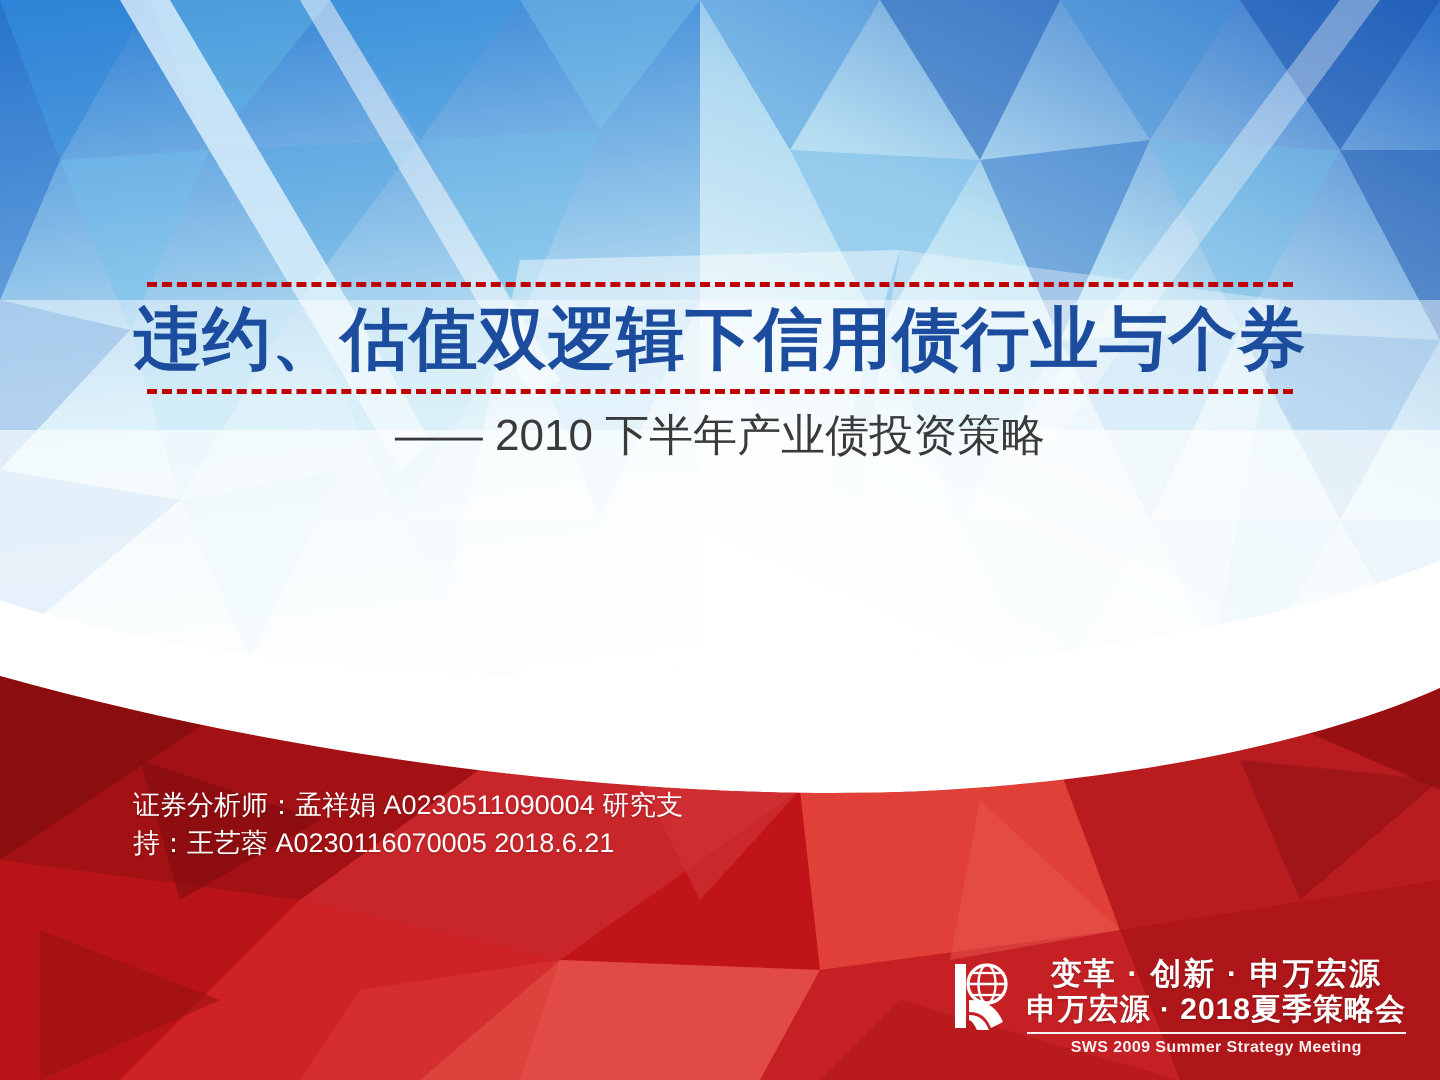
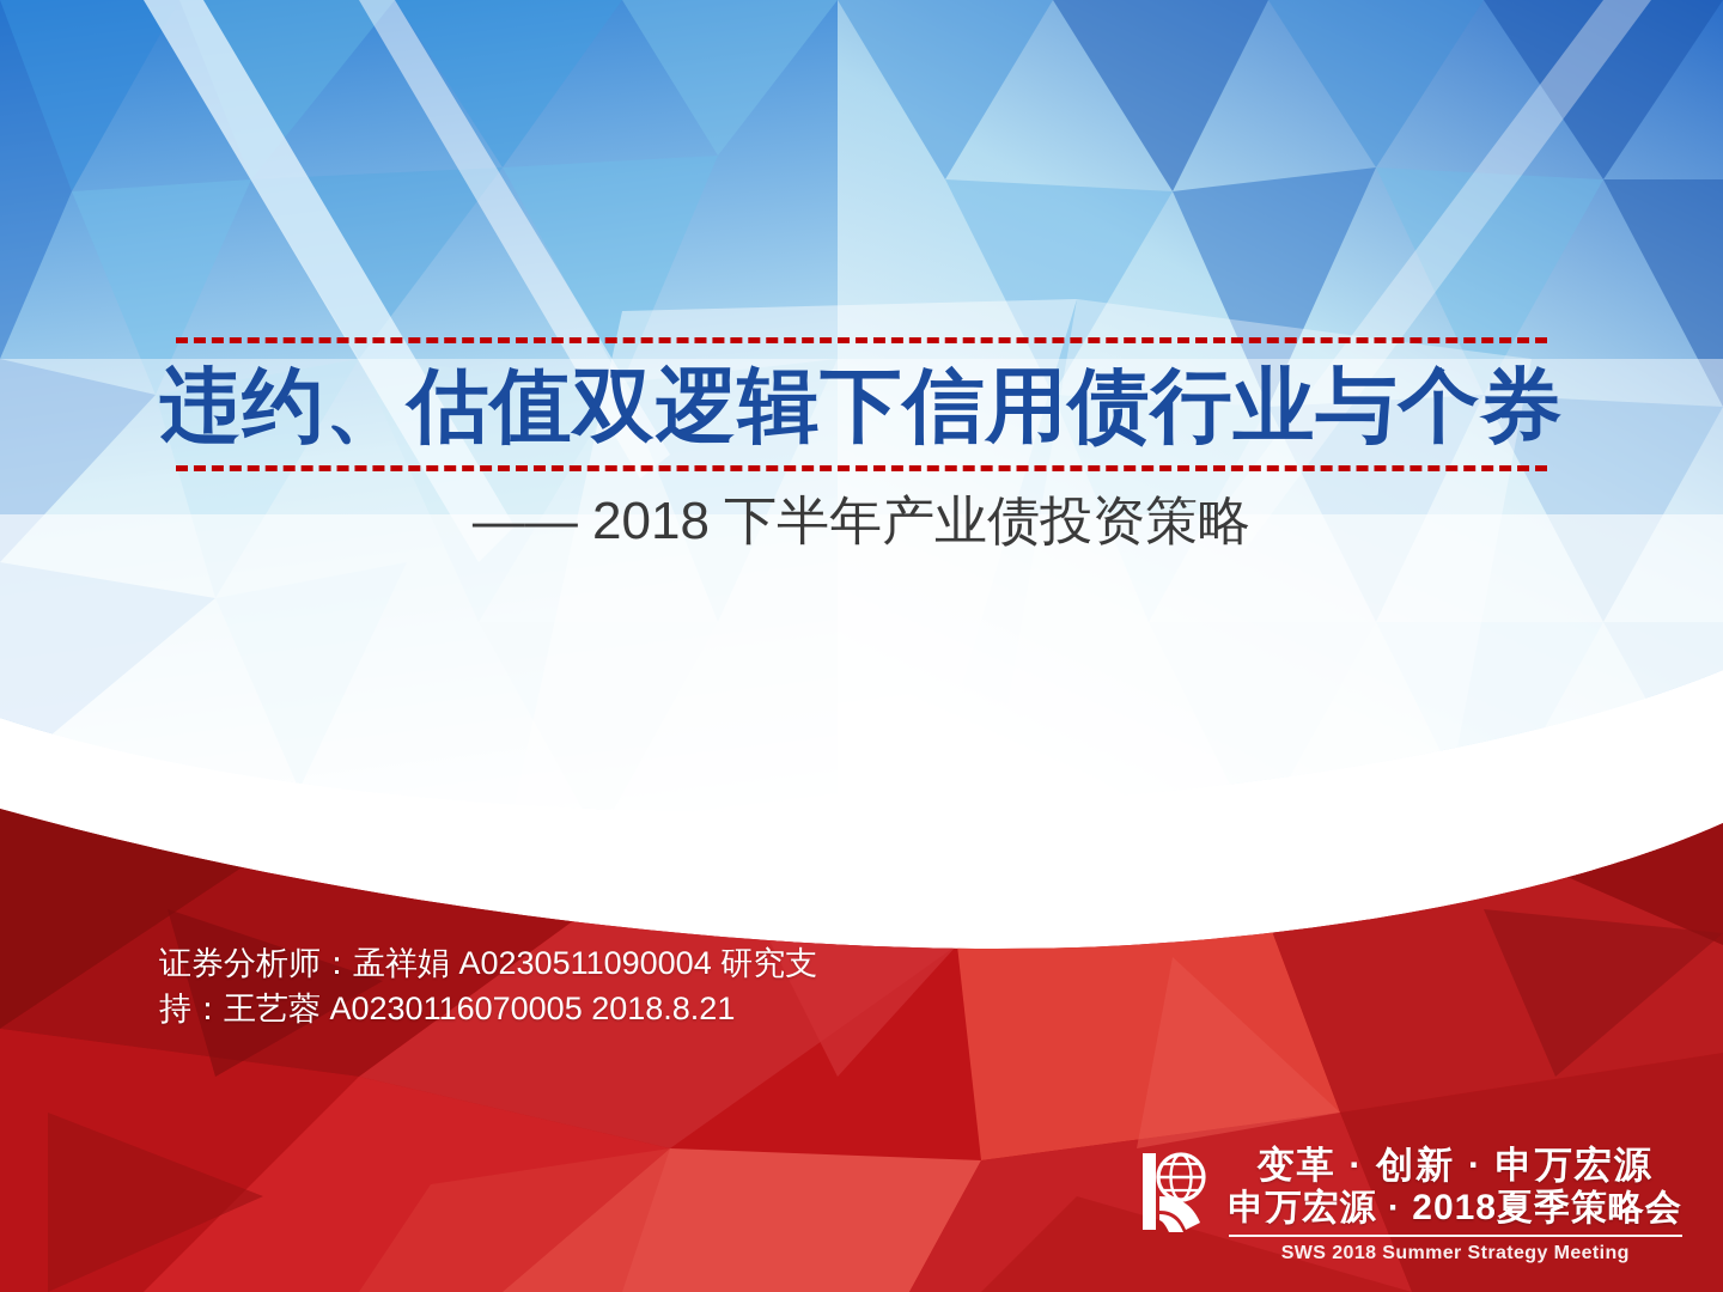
  违约、估值双逻辑下信用债行业与个券
- —— 2010 下半年产业债投资策略
+ —— 2018 下半年产业债投资策略
  证券分析师：孟祥娟 A0230511090004 研究支
- 持：王艺蓉 A0230116070005 2018.6.21
+ 持：王艺蓉 A0230116070005 2018.8.21
  变革 · 创新 · 申万宏源
  申万宏源 · 2018夏季策略会
- SWS 2009 Summer Strategy Meeting
+ SWS 2018 Summer Strategy Meeting
